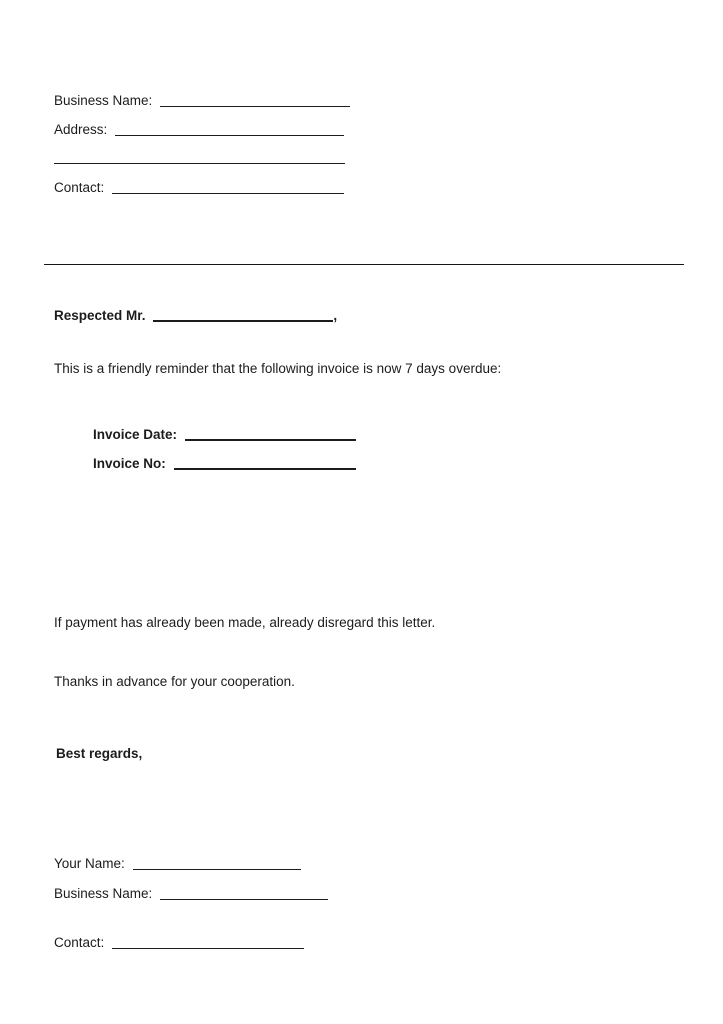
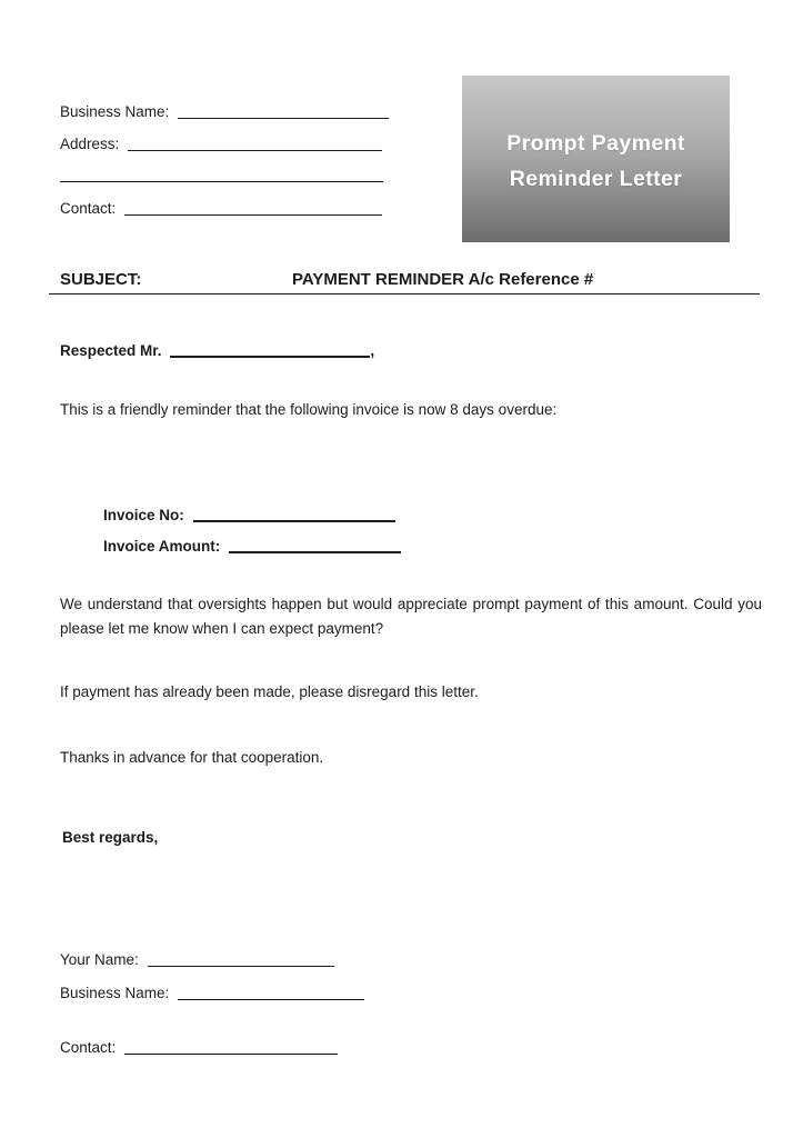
  Business Name:
  Address:
  Contact:
+ Prompt Payment
+ Reminder Letter
+ SUBJECT:
+ PAYMENT REMINDER A/c Reference #
  Respected Mr. ,
- This is a friendly reminder that the following invoice is now 7 days overdue:
+ This is a friendly reminder that the following invoice is now 8 days overdue:
- Invoice Date:
  Invoice No:
+ Invoice Amount:
+ We understand that oversights happen but would appreciate prompt payment of this amount. Could you please let me know when I can expect payment?
- If payment has already been made, already disregard this letter.
+ If payment has already been made, please disregard this letter.
- Thanks in advance for your cooperation.
+ Thanks in advance for that cooperation.
  Best regards,
  Your Name:
  Business Name:
  Contact:
